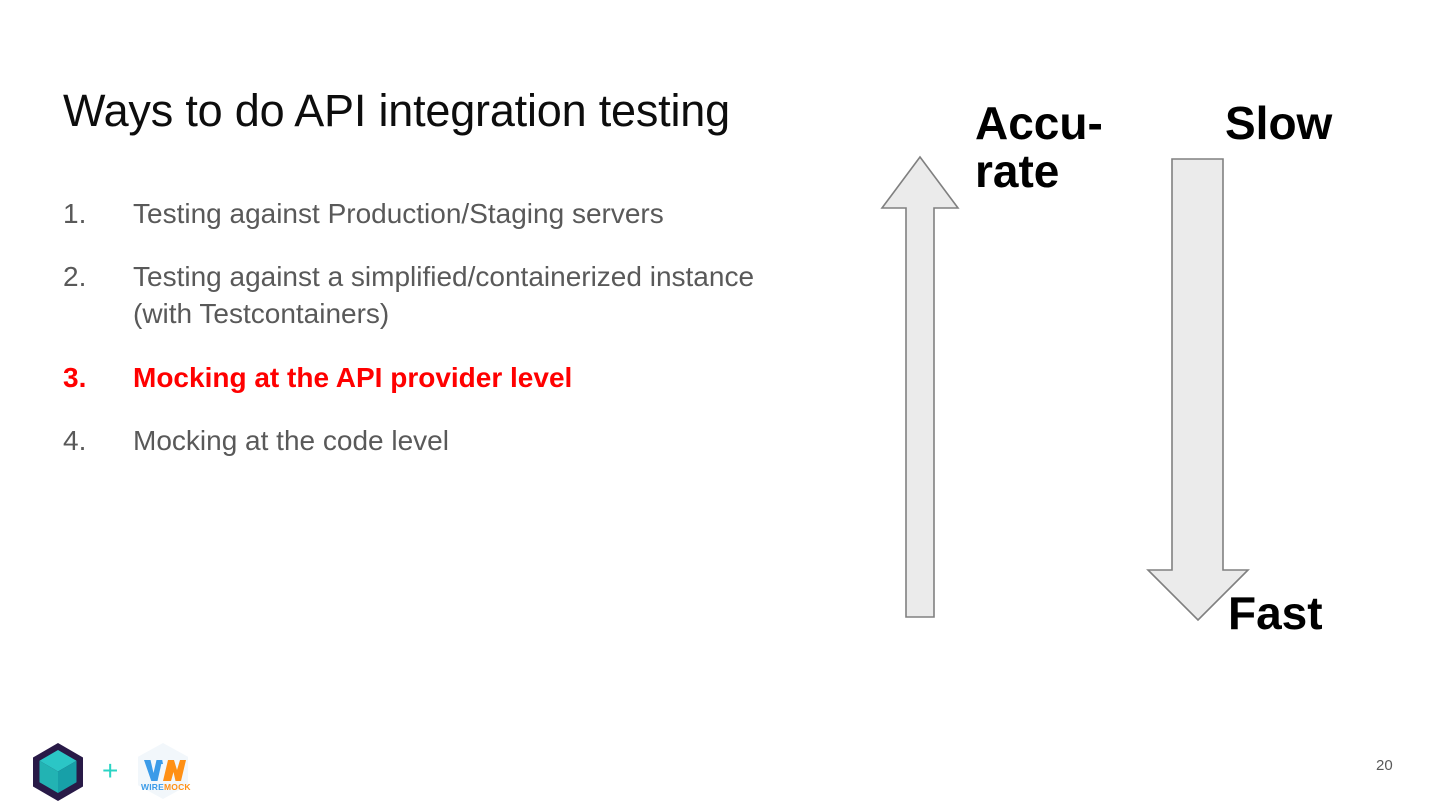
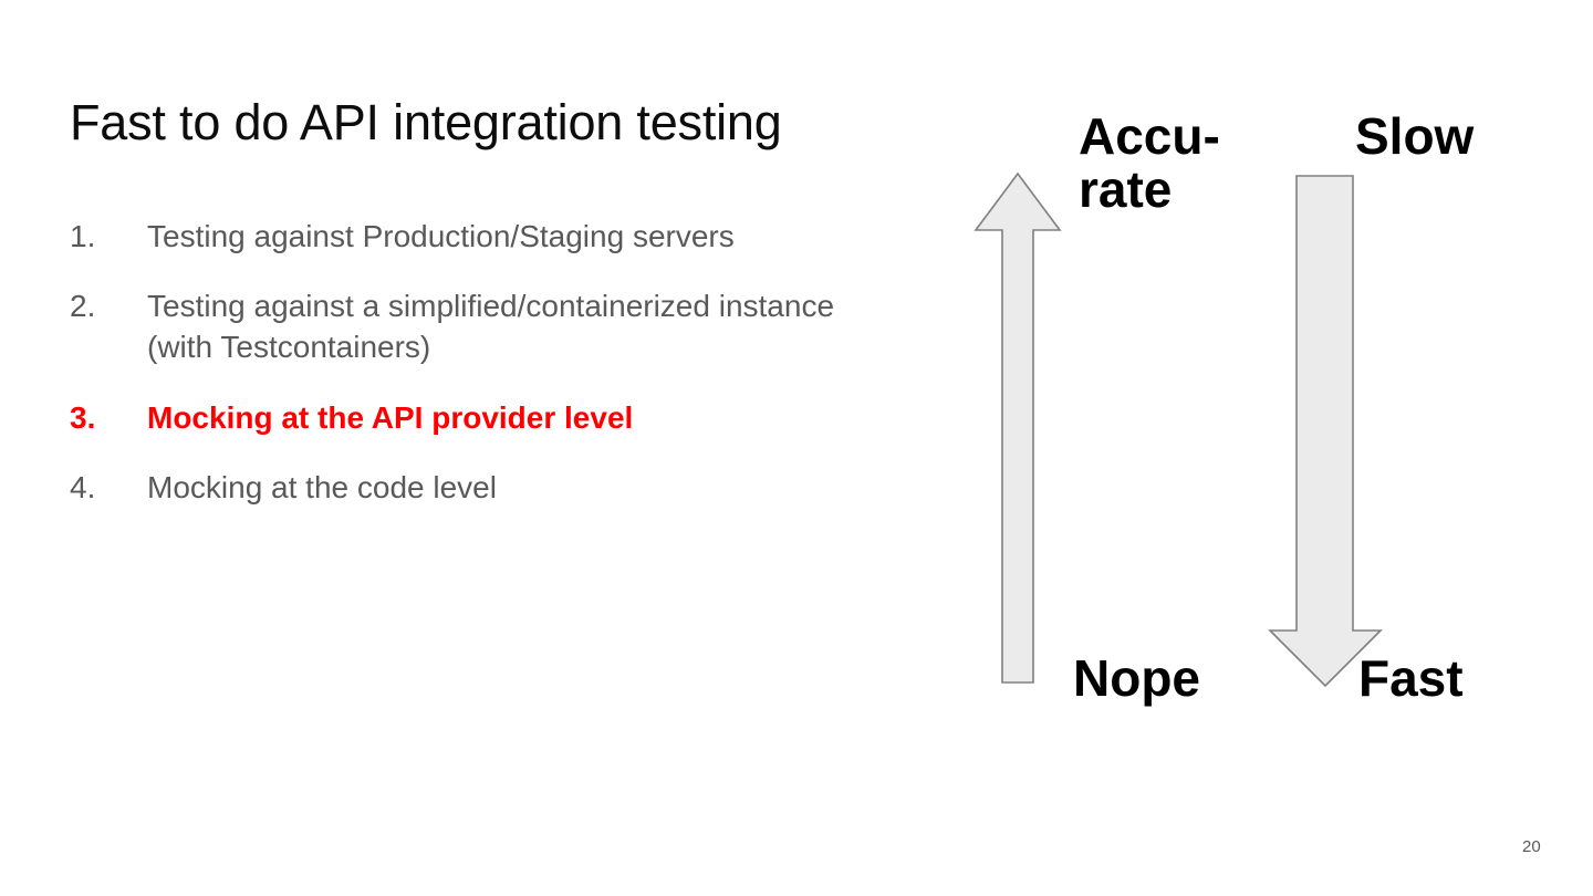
- Ways to do API integration testing
+ Fast to do API integration testing
  1.
  Testing against Production/Staging servers
  2.
  Testing against a simplified/containerized instance (with Testcontainers)
  3.
  Mocking at the API provider level
  4.
  Mocking at the code level
  Accu-
  rate
  Slow
+ Nope
  Fast
- +
- WIRE
- MOCK
  20
